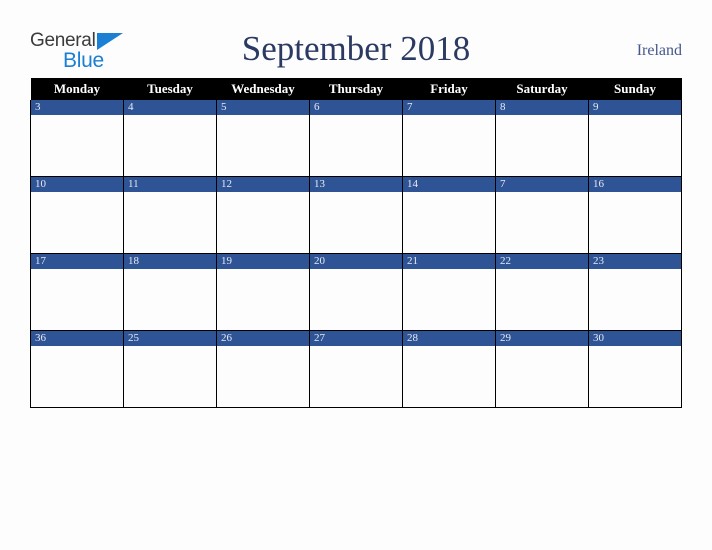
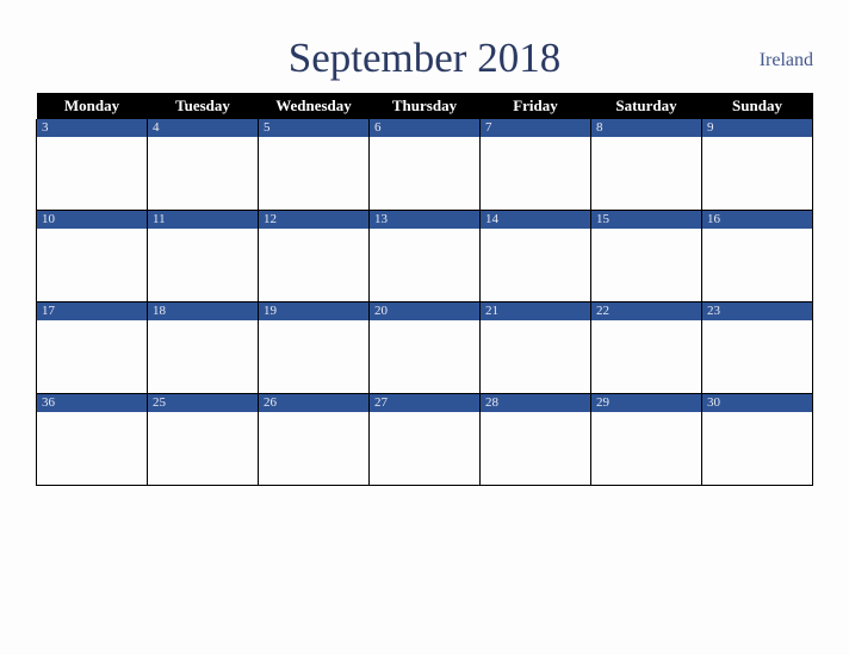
- General
- Blue
  September 2018
  Ireland
  Monday	Tuesday	Wednesday	Thursday	Friday	Saturday	Sunday
  3	4	5	6	7	8	9
- 10	11	12	13	14	7	16
+ 10	11	12	13	14	15	16
  17	18	19	20	21	22	23
  36	25	26	27	28	29	30
